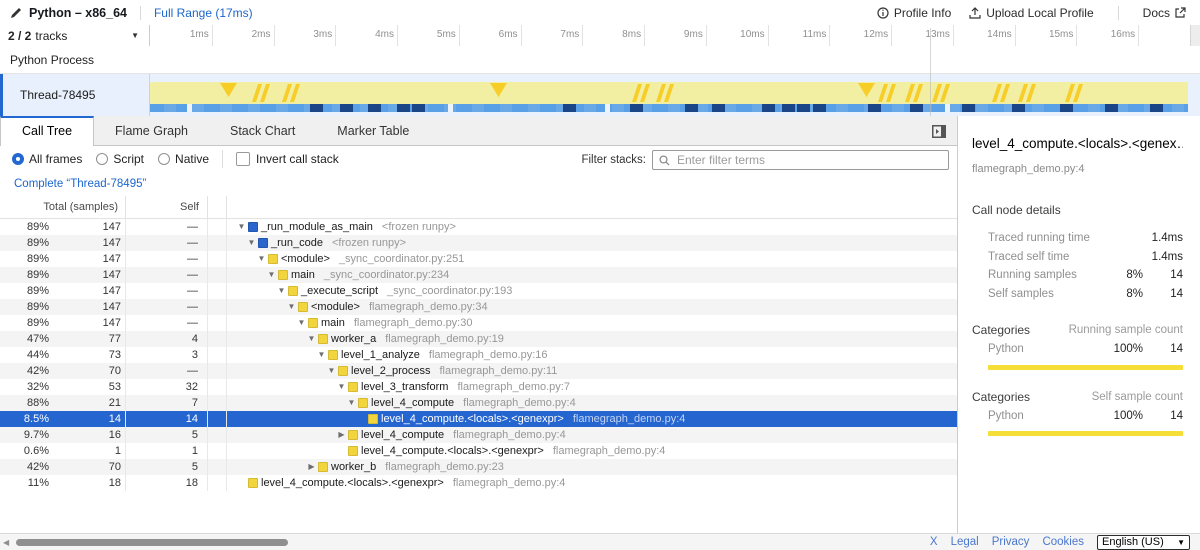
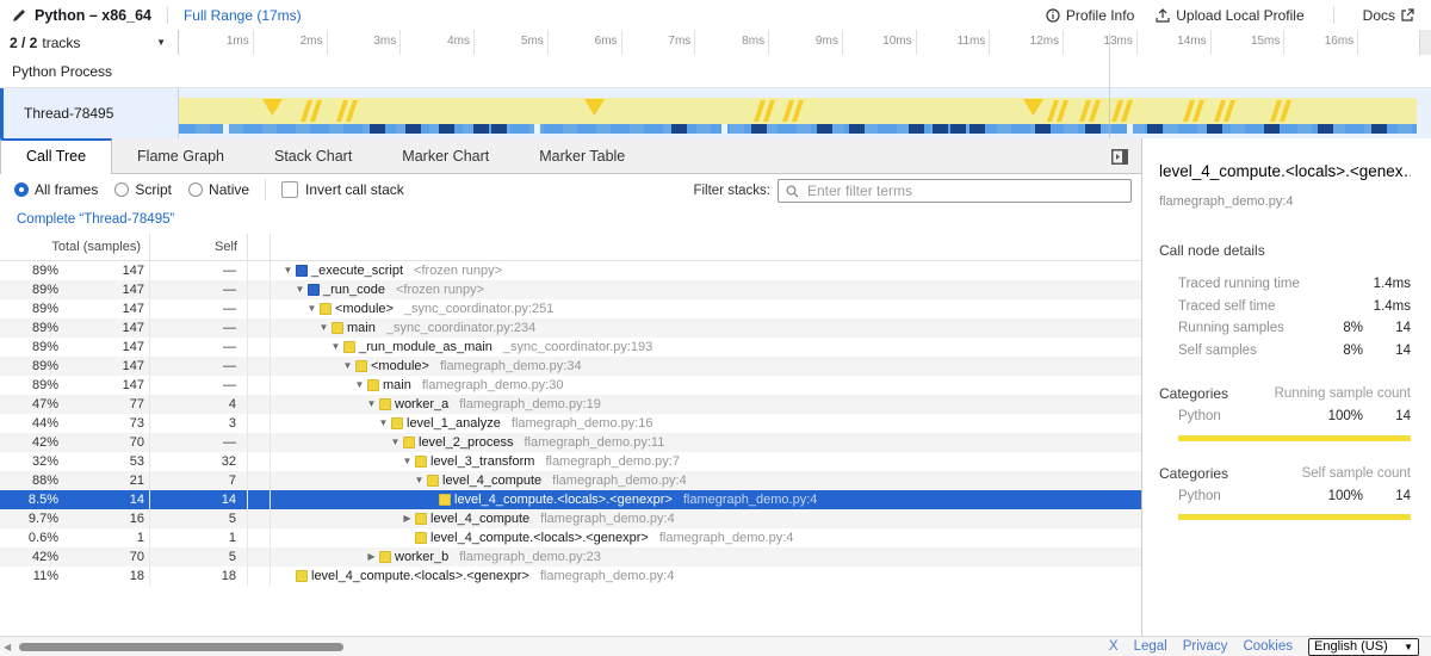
  Python – x86_64
  Full Range (17ms)
  Profile Info
  Upload Local Profile
  Docs
  2 / 2
  tracks
  ▼
  1ms
  2ms
  3ms
  4ms
  5ms
  6ms
  7ms
  8ms
  9ms
  10ms
  11ms
  12ms
  13ms
  14ms
  15ms
  16ms
  Python Process
  Thread-78495
  Call Tree
  Flame Graph
  Stack Chart
+ Marker Chart
  Marker Table
  All frames
  Script
  Native
  Invert call stack
  Filter stacks:
  Enter filter terms
  Complete “Thread-78495”
  Total (samples)
  Self
  89%
  147
  —
  ▼
- _run_module_as_main
+ _execute_script
  <frozen runpy>
  89%
  147
  —
  ▼
  _run_code
  <frozen runpy>
  89%
  147
  —
  ▼
  <module>
  _sync_coordinator.py:251
  89%
  147
  —
  ▼
  main
  _sync_coordinator.py:234
  89%
  147
  —
  ▼
- _execute_script
+ _run_module_as_main
  _sync_coordinator.py:193
  89%
  147
  —
  ▼
  <module>
  flamegraph_demo.py:34
  89%
  147
  —
  ▼
  main
  flamegraph_demo.py:30
  47%
  77
  4
  ▼
  worker_a
  flamegraph_demo.py:19
  44%
  73
  3
  ▼
  level_1_analyze
  flamegraph_demo.py:16
  42%
  70
  —
  ▼
  level_2_process
  flamegraph_demo.py:11
  32%
  53
  32
  ▼
  level_3_transform
  flamegraph_demo.py:7
  88%
  21
  7
  ▼
  level_4_compute
  flamegraph_demo.py:4
  8.5%
  14
  14
  level_4_compute.<locals>.<genexpr>
  flamegraph_demo.py:4
  9.7%
  16
  5
  ▶
  level_4_compute
  flamegraph_demo.py:4
  0.6%
  1
  1
  level_4_compute.<locals>.<genexpr>
  flamegraph_demo.py:4
  42%
  70
  5
  ▶
  worker_b
  flamegraph_demo.py:23
  11%
  18
  18
  level_4_compute.<locals>.<genexpr>
  flamegraph_demo.py:4
  level_4_compute.<locals>.<genex
  flamegraph_demo.py:4
  Call node details
  Traced running time
  1.4ms
  Traced self time
  1.4ms
  Running samples
  8%
  14
  Self samples
  8%
  14
  Categories
  Running sample count
  Python
  100%
  14
  Categories
  Self sample count
  Python
  100%
  14
  ◀
  X
  Legal
  Privacy
  Cookies
  English (US)
  ▼
